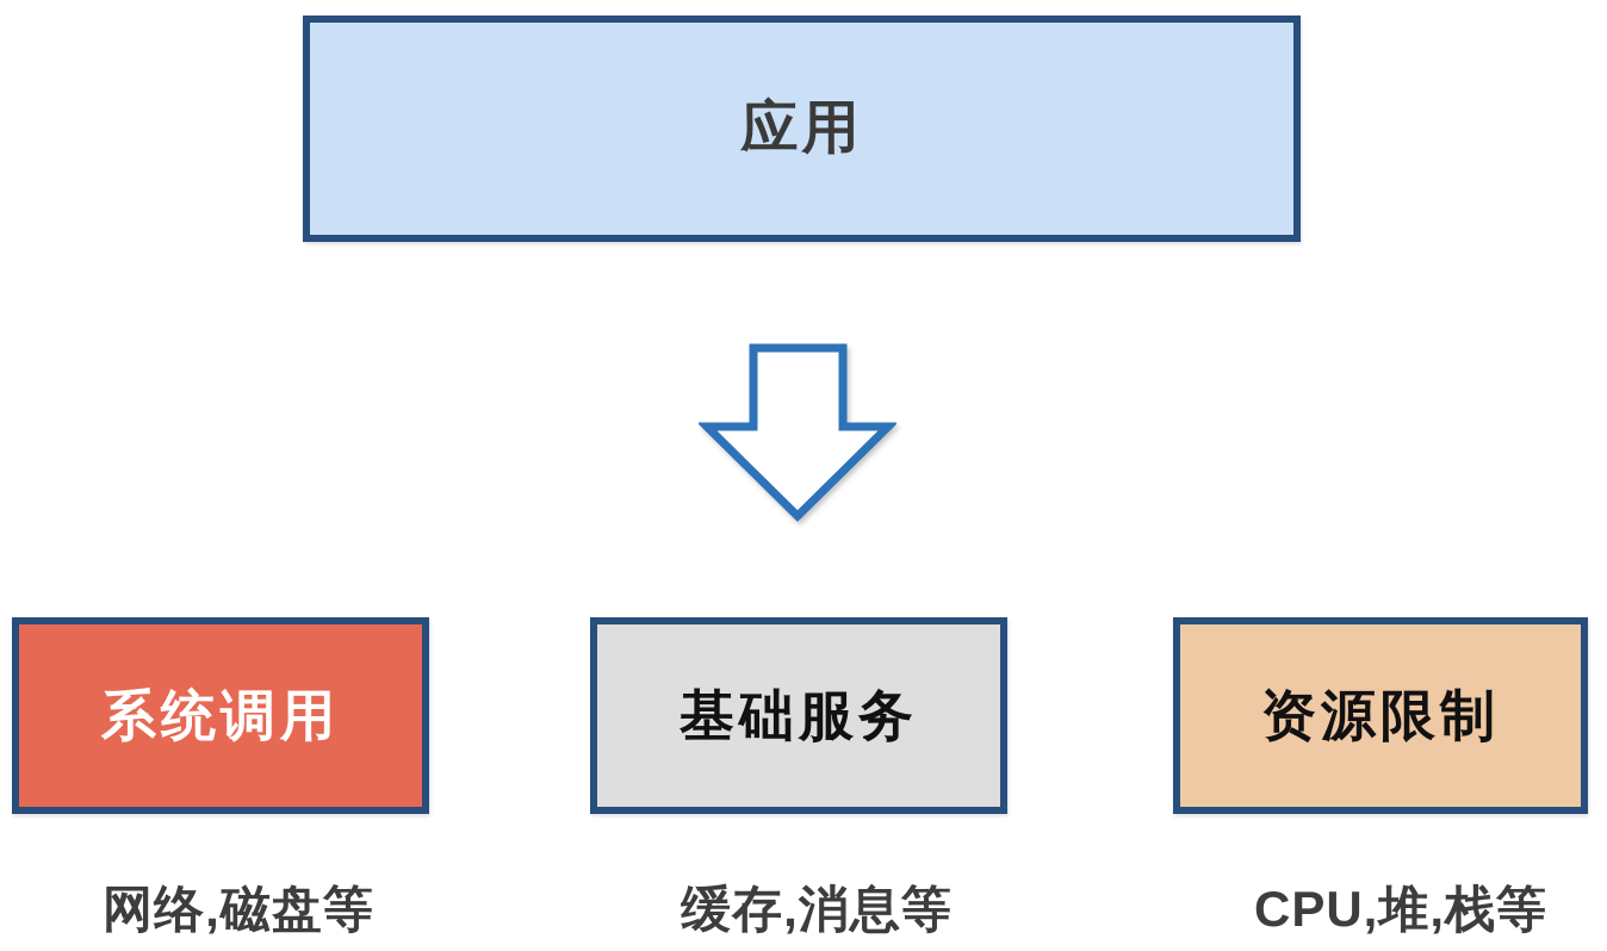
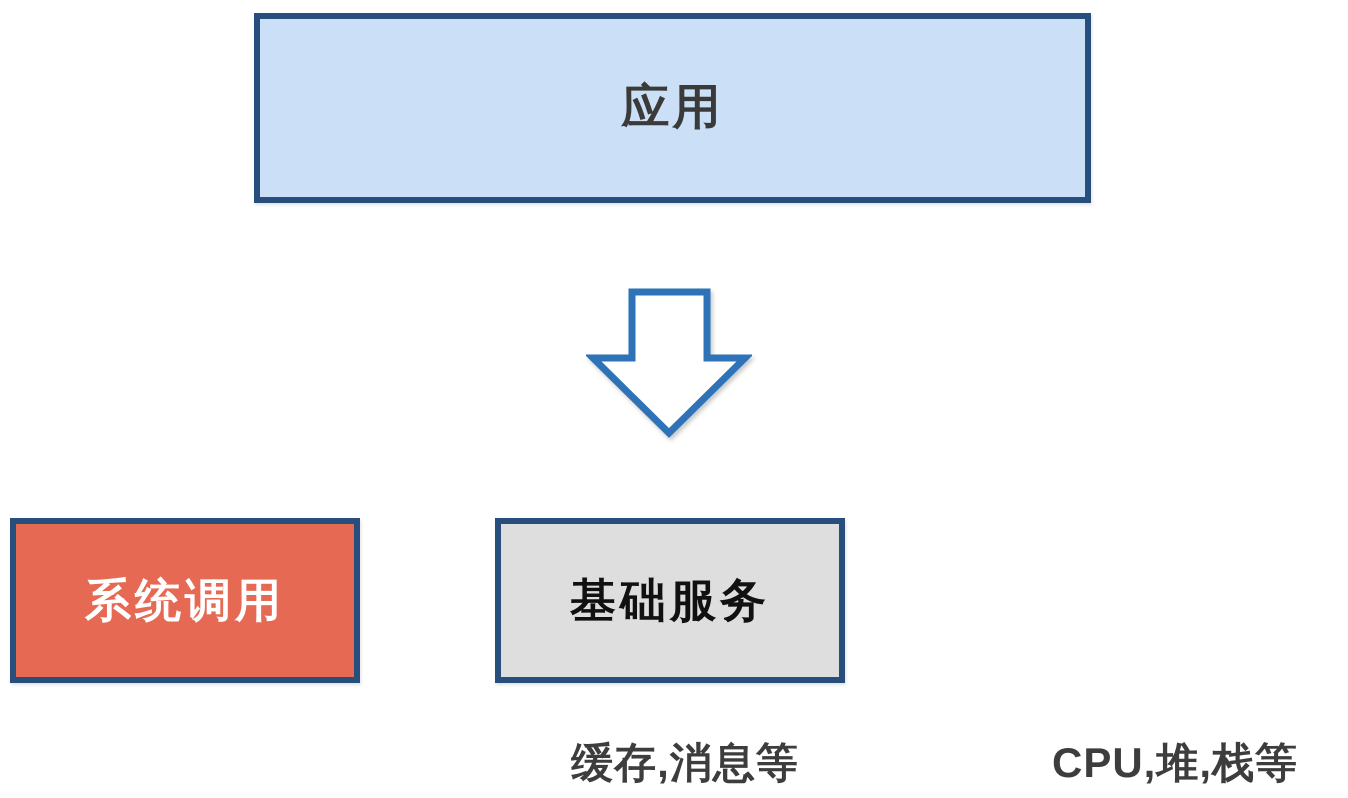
  应用
  系统调用
  基础服务
- 资源限制
- 网络,磁盘等
  缓存,消息等
  CPU,堆,栈等
